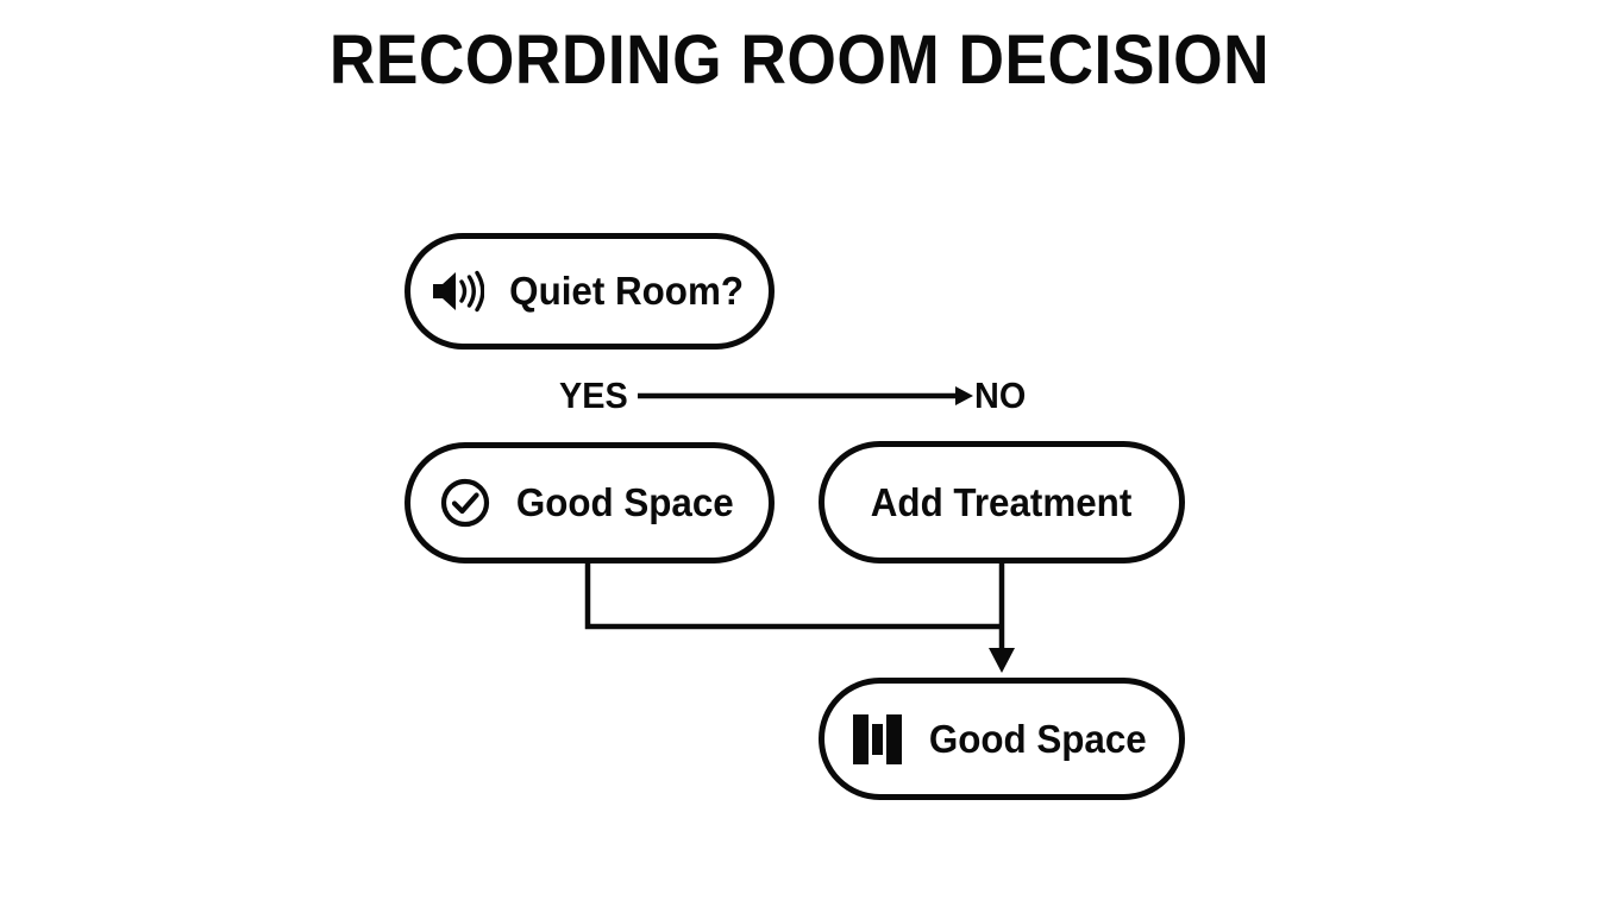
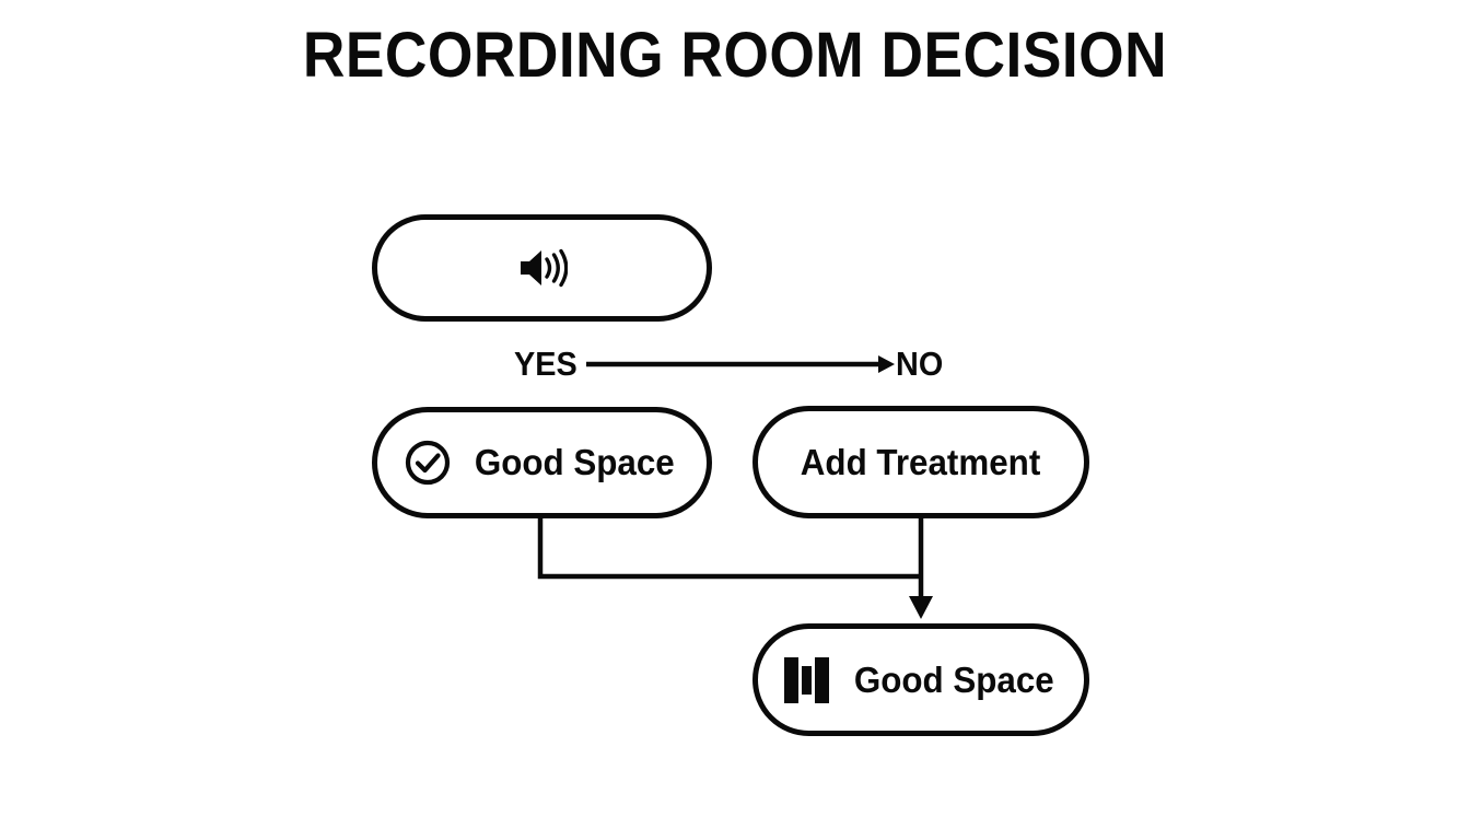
  RECORDING ROOM DECISION
  YES
  NO
- Quiet Room?
  Good Space
  Add Treatment
  Good Space
